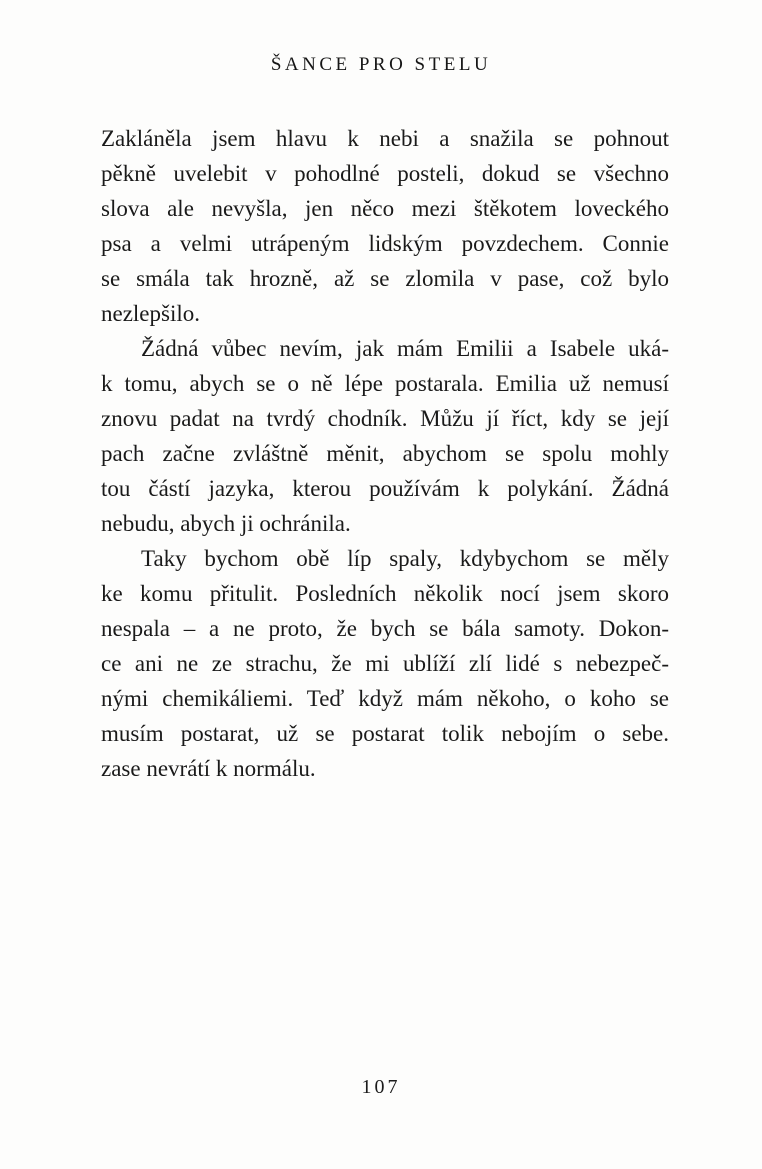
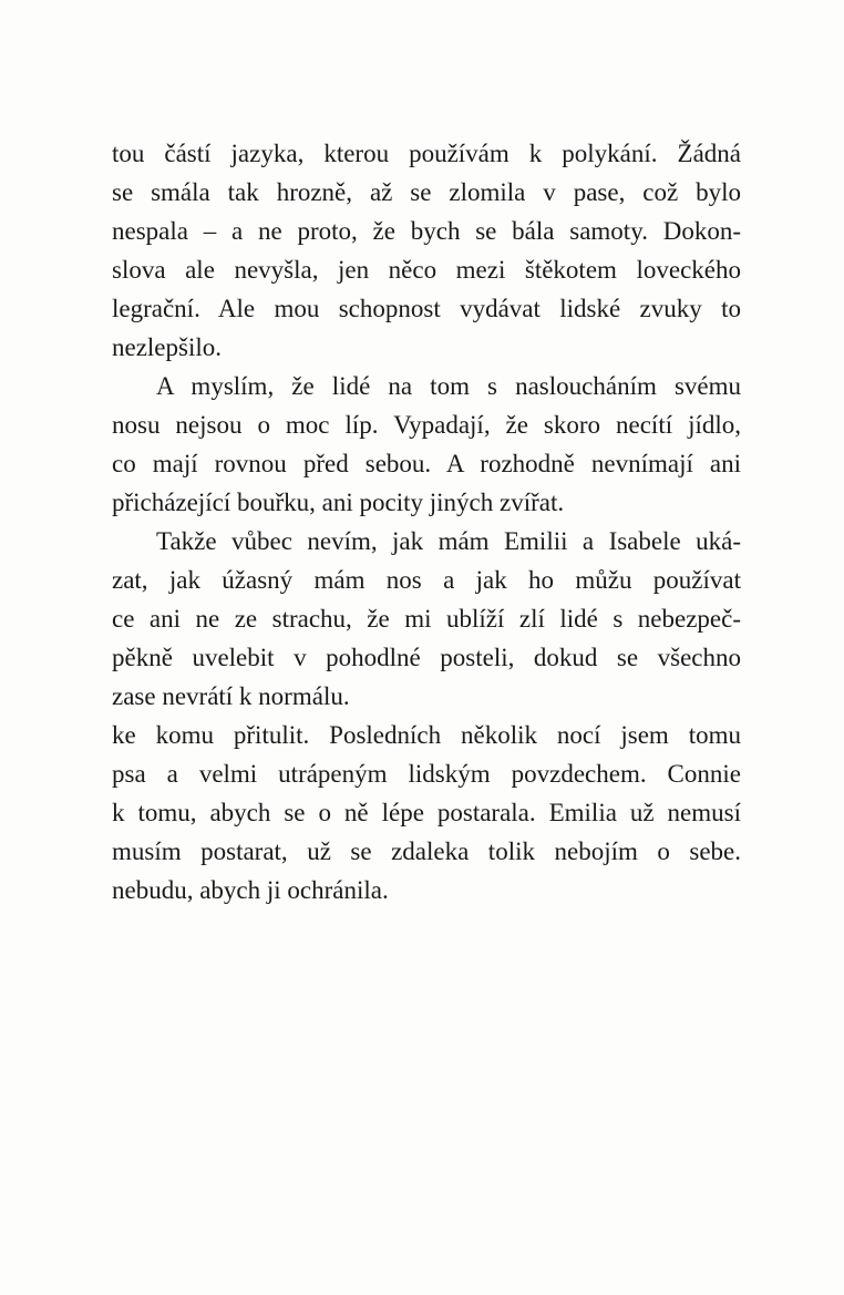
- ŠANCE PRO STELU
- Zakláněla jsem hlavu k nebi a snažila se pohnout
- pěkně uvelebit v pohodlné posteli, dokud se všechno
+ tou částí jazyka, kterou používám k polykání. Žádná
- slova ale nevyšla, jen něco mezi štěkotem loveckého
+ se smála tak hrozně, až se zlomila v pase, což bylo
- psa a velmi utrápeným lidským povzdechem. Connie
+ nespala – a ne proto, že bych se bála samoty. Dokon-
- se smála tak hrozně, až se zlomila v pase, což bylo
+ slova ale nevyšla, jen něco mezi štěkotem loveckého
+ legrační. Ale mou schopnost vydávat lidské zvuky to
  nezlepšilo.
+ A myslím, že lidé na tom s nasloucháním svému
+ nosu nejsou o moc líp. Vypadají, že skoro necítí jídlo,
+ co mají rovnou před sebou. A rozhodně nevnímají ani
+ přicházející bouřku, ani pocity jiných zvířat.
- Žádná vůbec nevím, jak mám Emilii a Isabele uká-
+ Takže vůbec nevím, jak mám Emilii a Isabele uká-
+ zat, jak úžasný mám nos a jak ho můžu používat
- k tomu, abych se o ně lépe postarala. Emilia už nemusí
+ ce ani ne ze strachu, že mi ublíží zlí lidé s nebezpeč-
- znovu padat na tvrdý chodník. Můžu jí říct, kdy se její
- pach začne zvláštně měnit, abychom se spolu mohly
- tou částí jazyka, kterou používám k polykání. Žádná
+ pěkně uvelebit v pohodlné posteli, dokud se všechno
- nebudu, abych ji ochránila.
+ zase nevrátí k normálu.
- Taky bychom obě líp spaly, kdybychom se měly
- ke komu přitulit. Posledních několik nocí jsem skoro
+ ke komu přitulit. Posledních několik nocí jsem tomu
- nespala – a ne proto, že bych se bála samoty. Dokon-
+ psa a velmi utrápeným lidským povzdechem. Connie
- ce ani ne ze strachu, že mi ublíží zlí lidé s nebezpeč-
+ k tomu, abych se o ně lépe postarala. Emilia už nemusí
- nými chemikáliemi. Teď když mám někoho, o koho se
- musím postarat, už se postarat tolik nebojím o sebe.
+ musím postarat, už se zdaleka tolik nebojím o sebe.
- zase nevrátí k normálu.
+ nebudu, abych ji ochránila.
- 107
